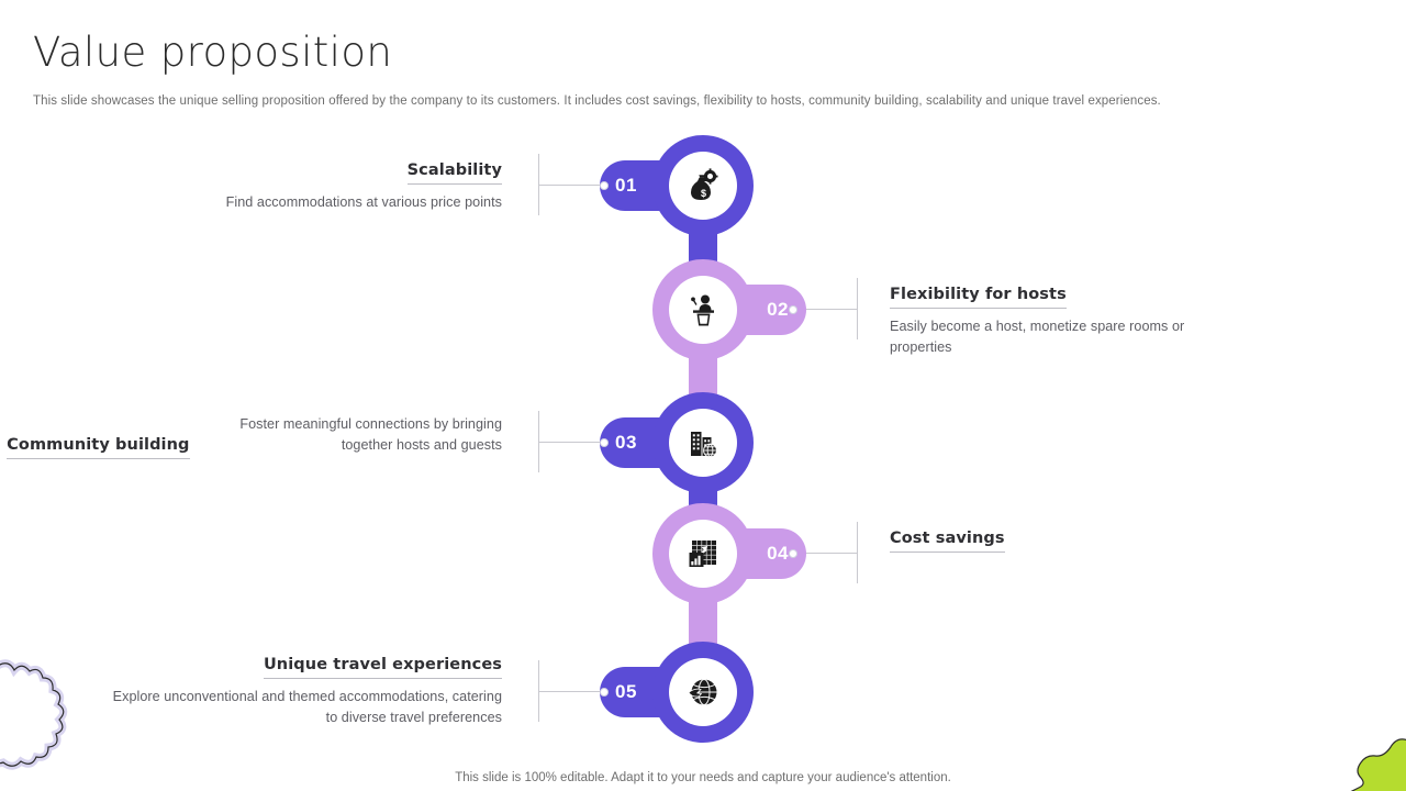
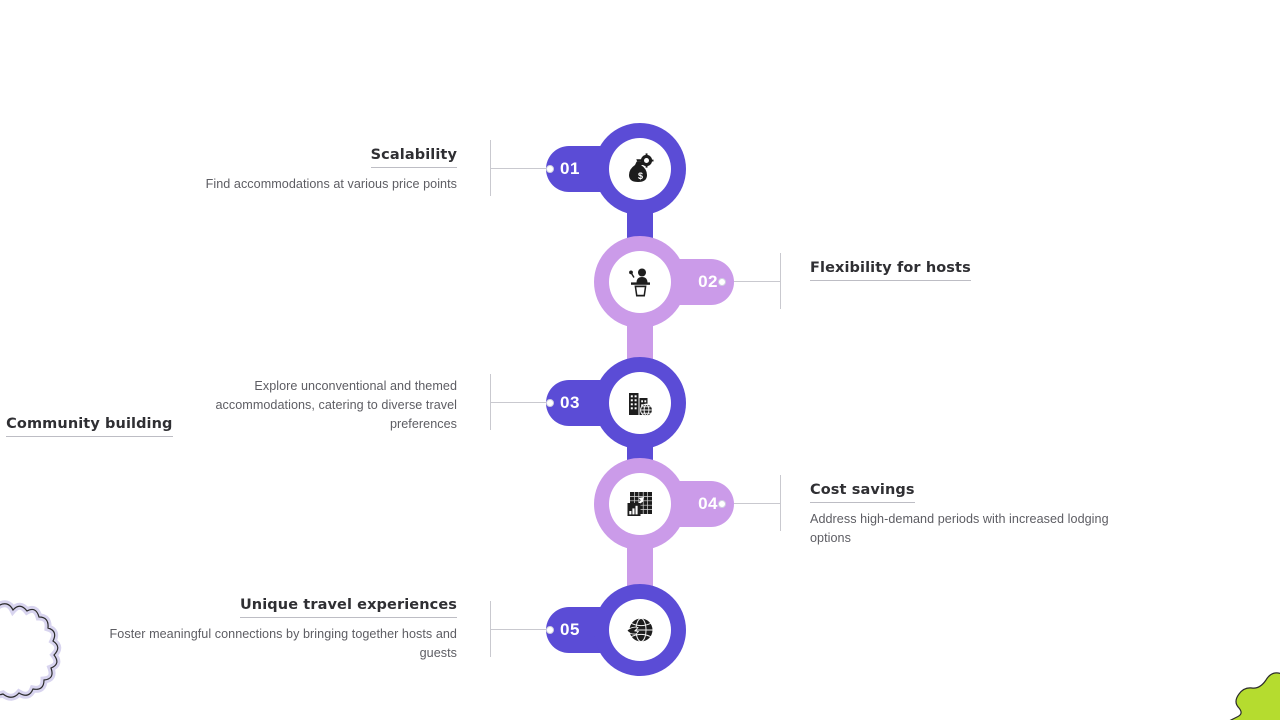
- Value proposition
- This slide showcases the unique selling proposition offered by the company to its customers. It includes cost savings, flexibility to hosts, community building, scalability and unique travel experiences.
  01
  $
  Scalability
  Find accommodations at various price points
  02
  Flexibility for hosts
- Easily become a host, monetize spare rooms or properties
  03
- Community building Foster meaningful connections by bringing together hosts and guests
+ Community building Explore unconventional and themed accommodations, catering to diverse travel preferences
  04
  Cost savings
+ Address high-demand periods with increased lodging options
  05
- Unique travel experiences Explore unconventional and themed accommodations, catering to diverse travel preferences
+ Unique travel experiences Foster meaningful connections by bringing together hosts and guests
- This slide is 100% editable. Adapt it to your needs and capture your audience's attention.
